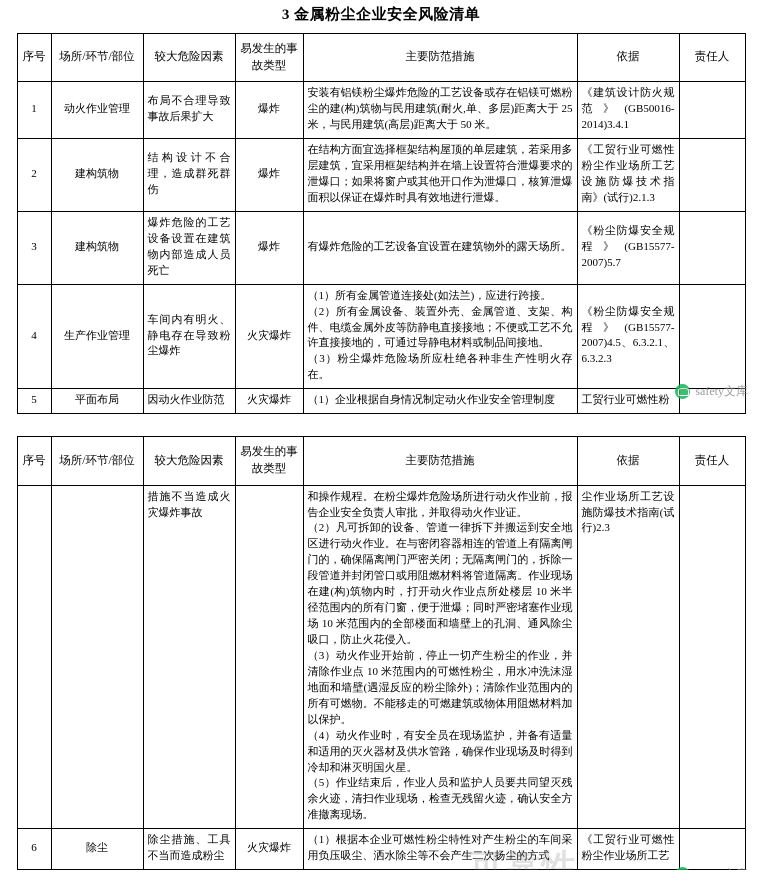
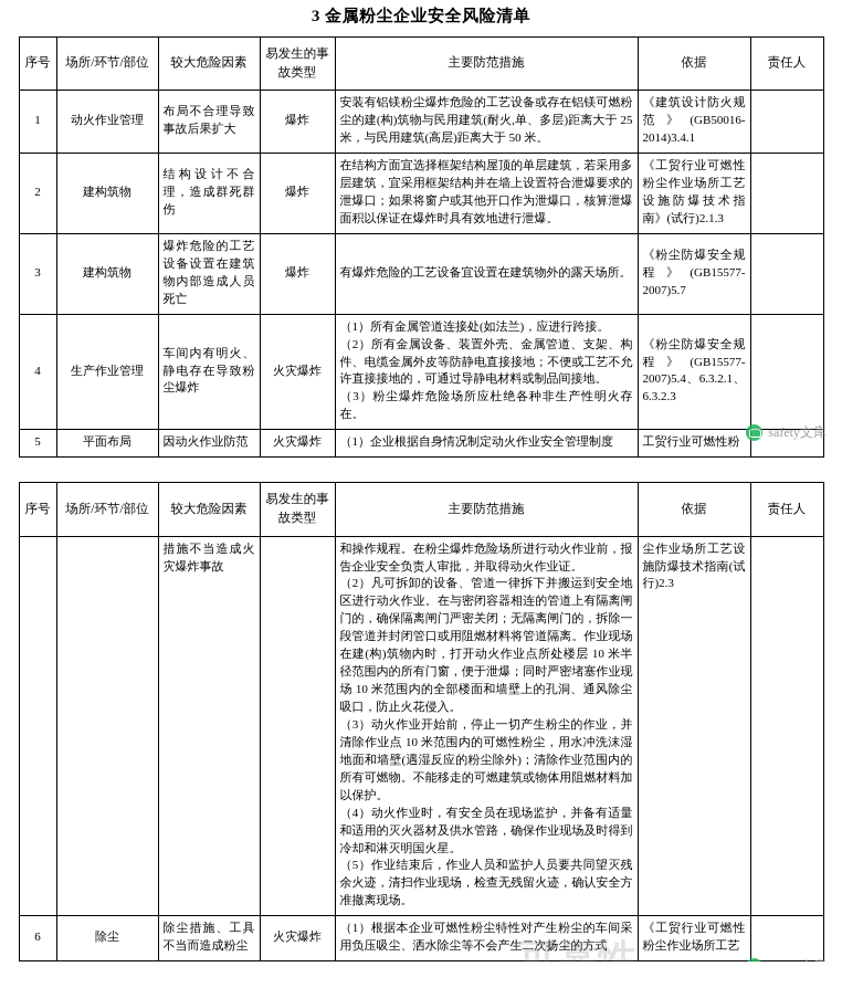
  3 金属粉尘企业安全风险清单
  序号	场所/环节/部位	较大危险因素	易发生的事故类型	主要防范措施	依据	责任人
  1	动火作业管理	布局不合理导致事故后果扩大	爆炸	安装有铝镁粉尘爆炸危险的工艺设备或存在铝镁可燃粉尘的建(构)筑物与民用建筑(耐火,单、多层)距离大于 25 米，与民用建筑(高层)距离大于 50 米。	《建筑设计防火规范》(GB50016-2014)3.4.1
  2	建构筑物	结构设计不合理，造成群死群伤	爆炸	在结构方面宜选择框架结构屋顶的单层建筑，若采用多层建筑，宜采用框架结构并在墙上设置符合泄爆要求的泄爆口；如果将窗户或其他开口作为泄爆口，核算泄爆面积以保证在爆炸时具有效地进行泄爆。	《工贸行业可燃性粉尘作业场所工艺设施防爆技术指南》(试行)2.1.3
  3	建构筑物	爆炸危险的工艺设备设置在建筑物内部造成人员死亡	爆炸	有爆炸危险的工艺设备宜设置在建筑物外的露天场所。	《粉尘防爆安全规程》(GB15577-2007)5.7
- 4	生产作业管理	车间内有明火、静电存在导致粉尘爆炸	火灾爆炸	（1）所有金属管道连接处(如法兰)，应进行跨接。 （2）所有金属设备、装置外壳、金属管道、支架、构件、电缆金属外皮等防静电直接接地；不便或工艺不允许直接接地的，可通过导静电材料或制品间接地。 （3）粉尘爆炸危险场所应杜绝各种非生产性明火存在。	《粉尘防爆安全规程》(GB15577-2007)4.5、6.3.2.1、6.3.2.3
+ 4	生产作业管理	车间内有明火、静电存在导致粉尘爆炸	火灾爆炸	（1）所有金属管道连接处(如法兰)，应进行跨接。 （2）所有金属设备、装置外壳、金属管道、支架、构件、电缆金属外皮等防静电直接接地；不便或工艺不允许直接接地的，可通过导静电材料或制品间接地。 （3）粉尘爆炸危险场所应杜绝各种非生产性明火存在。	《粉尘防爆安全规程》(GB15577-2007)5.4、6.3.2.1、6.3.2.3
  5	平面布局	因动火作业防范	火灾爆炸	（1）企业根据自身情况制定动火作业安全管理制度	工贸行业可燃性粉
  序号	场所/环节/部位	较大危险因素	易发生的事故类型	主要防范措施	依据	责任人
  		措施不当造成火灾爆炸事故		和操作规程。在粉尘爆炸危险场所进行动火作业前，报告企业安全负责人审批，并取得动火作业证。 （2）凡可拆卸的设备、管道一律拆下并搬运到安全地区进行动火作业。在与密闭容器相连的管道上有隔离闸门的，确保隔离闸门严密关闭；无隔离闸门的，拆除一段管道并封闭管口或用阻燃材料将管道隔离。作业现场在建(构)筑物内时，打开动火作业点所处楼层 10 米半径范围内的所有门窗，便于泄爆；同时严密堵塞作业现场 10 米范围内的全部楼面和墙壁上的孔洞、通风除尘吸口，防止火花侵入。 （3）动火作业开始前，停止一切产生粉尘的作业，并清除作业点 10 米范围内的可燃性粉尘，用水冲洗沫湿地面和墙壁(遇湿反应的粉尘除外)；清除作业范围内的所有可燃物。不能移走的可燃建筑或物体用阻燃材料加以保护。 （4）动火作业时，有安全员在现场监护，并备有适量和适用的灭火器材及供水管路，确保作业现场及时得到冷却和淋灭明国火星。 （5）作业结束后，作业人员和监护人员要共同望灭残余火迹，清扫作业现场，检查无残留火迹，确认安全方准撤离现场。	尘作业场所工艺设施防爆技术指南(试行)2.3
  6	除尘	除尘措施、工具不当而造成粉尘	火灾爆炸	（1）根据本企业可燃性粉尘特性对产生粉尘的车间采用负压吸尘、洒水除尘等不会产生二次扬尘的方式	《工贸行业可燃性粉尘作业场所工艺
  可靠性
  safety文库
